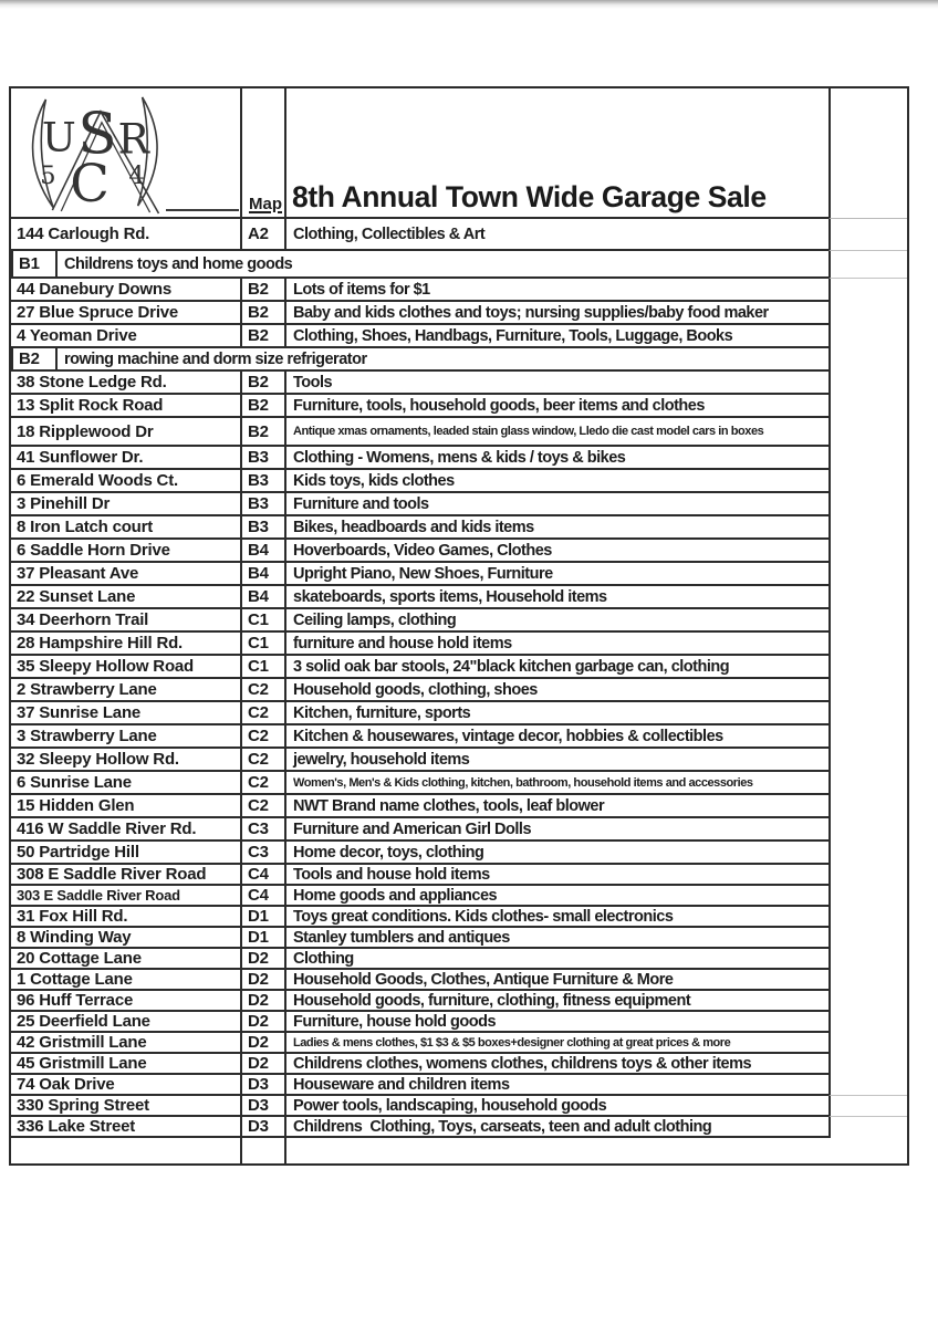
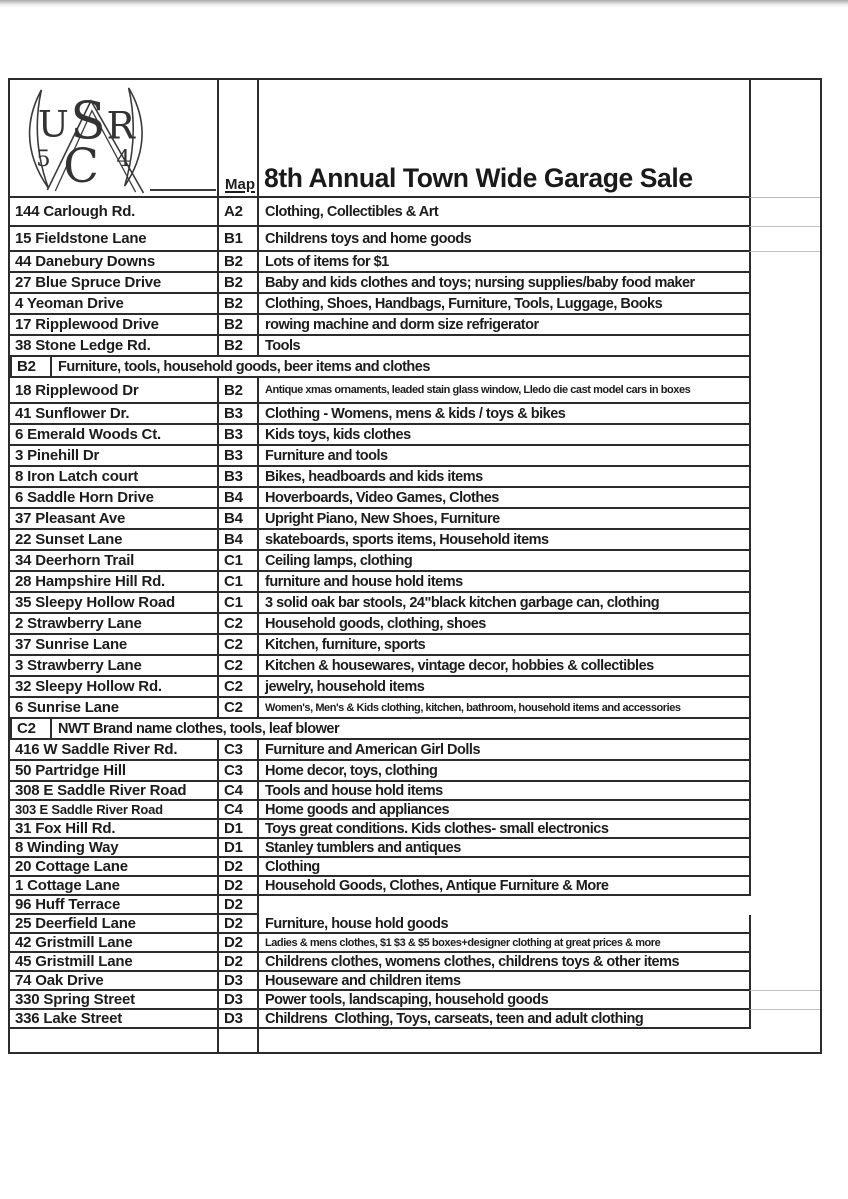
  U
  S
  R
  5
  4
  C
  Map
  8th Annual Town Wide Garage Sale
  144 Carlough Rd.
  A2
  Clothing, Collectibles & Art
+ 15 Fieldstone Lane
  B1
  Childrens toys and home goods
  44 Danebury Downs
  B2
  Lots of items for $1
  27 Blue Spruce Drive
  B2
  Baby and kids clothes and toys; nursing supplies/baby food maker
  4 Yeoman Drive
  B2
  Clothing, Shoes, Handbags, Furniture, Tools, Luggage, Books
+ 17 Ripplewood Drive
  B2
  rowing machine and dorm size refrigerator
  38 Stone Ledge Rd.
  B2
  Tools
- 13 Split Rock Road
  B2
  Furniture, tools, household goods, beer items and clothes
  18 Ripplewood Dr
  B2
  Antique xmas ornaments, leaded stain glass window, Lledo die cast model cars in boxes
  41 Sunflower Dr.
  B3
  Clothing - Womens, mens & kids / toys & bikes
  6 Emerald Woods Ct.
  B3
  Kids toys, kids clothes
  3 Pinehill Dr
  B3
  Furniture and tools
  8 Iron Latch court
  B3
  Bikes, headboards and kids items
  6 Saddle Horn Drive
  B4
  Hoverboards, Video Games, Clothes
  37 Pleasant Ave
  B4
  Upright Piano, New Shoes, Furniture
  22 Sunset Lane
  B4
  skateboards, sports items, Household items
  34 Deerhorn Trail
  C1
  Ceiling lamps, clothing
  28 Hampshire Hill Rd.
  C1
  furniture and house hold items
  35 Sleepy Hollow Road
  C1
  3 solid oak bar stools, 24"black kitchen garbage can, clothing
  2 Strawberry Lane
  C2
  Household goods, clothing, shoes
  37 Sunrise Lane
  C2
  Kitchen, furniture, sports
  3 Strawberry Lane
  C2
  Kitchen & housewares, vintage decor, hobbies & collectibles
  32 Sleepy Hollow Rd.
  C2
  jewelry, household items
  6 Sunrise Lane
  C2
  Women's, Men's & Kids clothing, kitchen, bathroom, household items and accessories
- 15 Hidden Glen
  C2
  NWT Brand name clothes, tools, leaf blower
  416 W Saddle River Rd.
  C3
  Furniture and American Girl Dolls
  50 Partridge Hill
  C3
  Home decor, toys, clothing
  308 E Saddle River Road
  C4
  Tools and house hold items
  303 E Saddle River Road
  C4
  Home goods and appliances
  31 Fox Hill Rd.
  D1
  Toys great conditions. Kids clothes- small electronics
  8 Winding Way
  D1
  Stanley tumblers and antiques
  20 Cottage Lane
  D2
  Clothing
  1 Cottage Lane
  D2
  Household Goods, Clothes, Antique Furniture & More
  96 Huff Terrace
  D2
- Household goods, furniture, clothing, fitness equipment
  25 Deerfield Lane
  D2
  Furniture, house hold goods
  42 Gristmill Lane
  D2
  Ladies & mens clothes, $1 $3 & $5 boxes+designer clothing at great prices & more
  45 Gristmill Lane
  D2
  Childrens clothes, womens clothes, childrens toys & other items
  74 Oak Drive
  D3
  Houseware and children items
  330 Spring Street
  D3
  Power tools, landscaping, household goods
  336 Lake Street
  D3
  Childrens Clothing, Toys, carseats, teen and adult clothing
